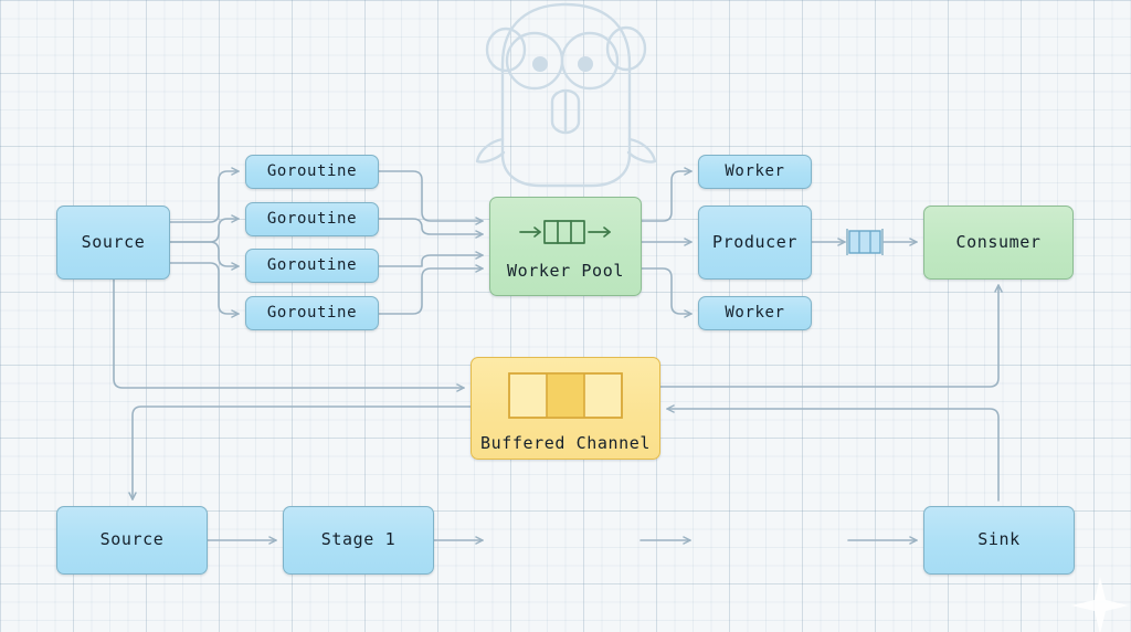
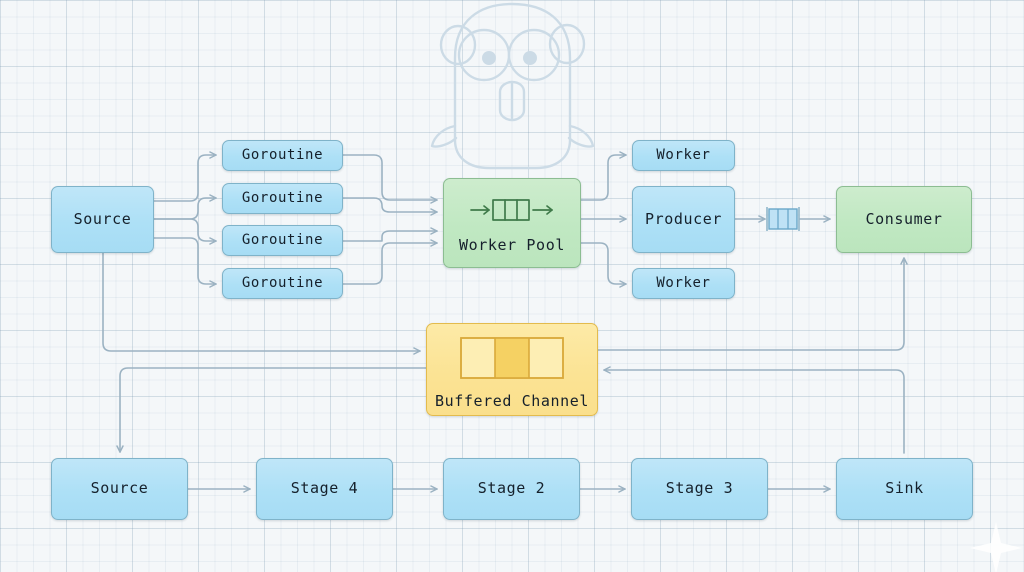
  Source
  Goroutine
  Goroutine
  Goroutine
  Goroutine
  Worker Pool
  Worker
  Producer
  Worker
  Consumer
  Buffered Channel
  Source
- Stage 1
+ Stage 4
+ Stage 2
+ Stage 3
  Sink
